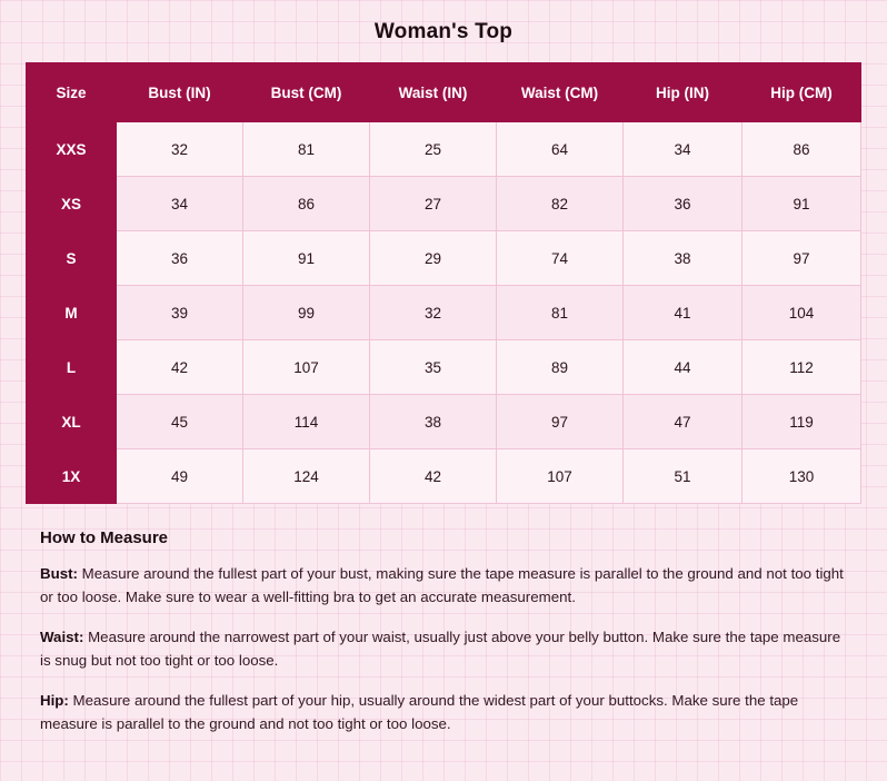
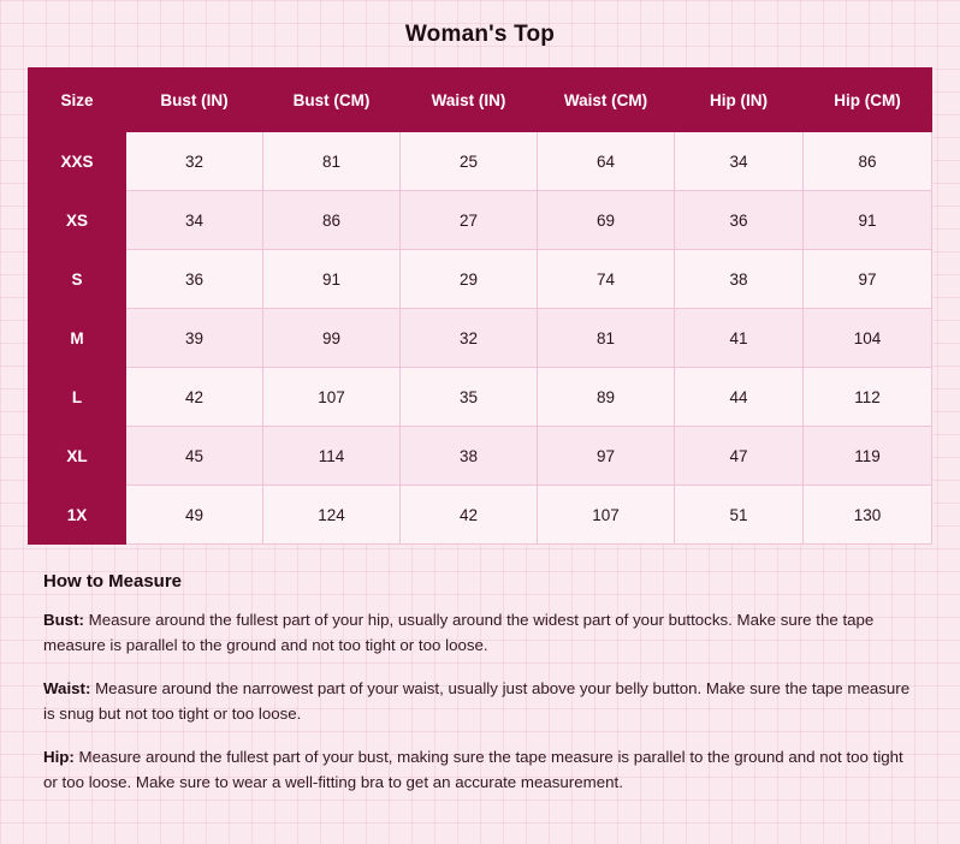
  Woman's Top
  Size	Bust (IN)	Bust (CM)	Waist (IN)	Waist (CM)	Hip (IN)	Hip (CM)
  XXS	32	81	25	64	34	86
- XS	34	86	27	82	36	91
+ XS	34	86	27	69	36	91
  S	36	91	29	74	38	97
  M	39	99	32	81	41	104
  L	42	107	35	89	44	112
  XL	45	114	38	97	47	119
  1X	49	124	42	107	51	130
  How to Measure
- Bust: Measure around the fullest part of your bust, making sure the tape measure is parallel to the ground and not too tight or too loose. Make sure to wear a well-fitting bra to get an accurate measurement.
+ Bust: Measure around the fullest part of your hip, usually around the widest part of your buttocks. Make sure the tape measure is parallel to the ground and not too tight or too loose.
  Waist: Measure around the narrowest part of your waist, usually just above your belly button. Make sure the tape measure is snug but not too tight or too loose.
- Hip: Measure around the fullest part of your hip, usually around the widest part of your buttocks. Make sure the tape measure is parallel to the ground and not too tight or too loose.
+ Hip: Measure around the fullest part of your bust, making sure the tape measure is parallel to the ground and not too tight or too loose. Make sure to wear a well-fitting bra to get an accurate measurement.
